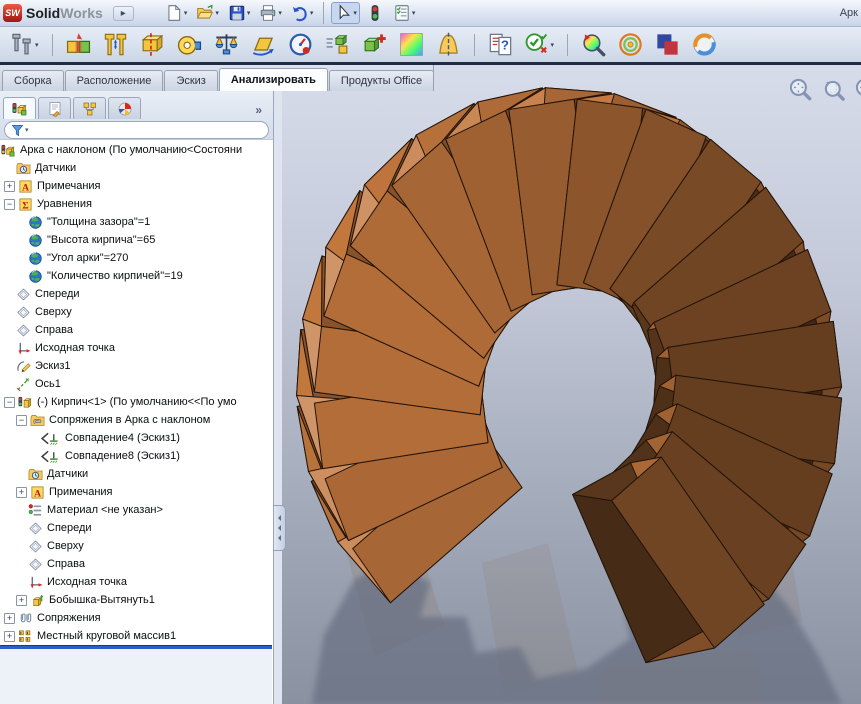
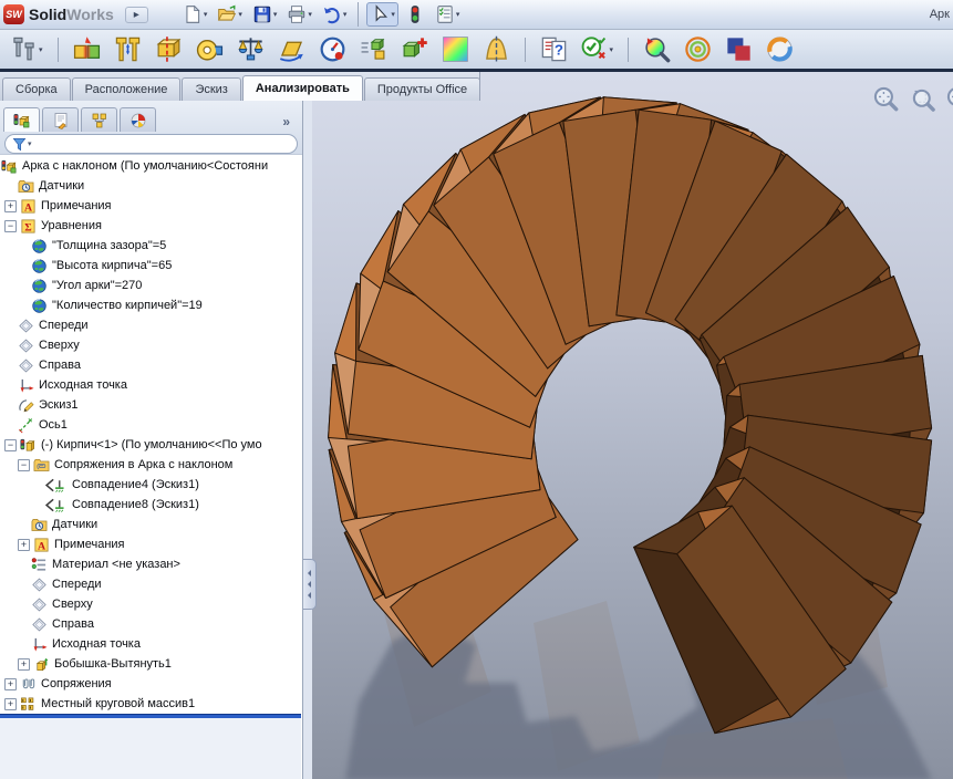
  SW
  Solid
  Works
  ▸
  Арк
  Сборка
  Расположение
  Эскиз
  Анализировать
  Продукты Office
  »
  Арка с наклоном (По умолчанию<Состояни
  Датчики
  +
  Примечания
  −
  Уравнения
- "Толщина зазора"=1
+ "Толщина зазора"=5
  "Высота кирпича"=65
  "Угол арки"=270
  "Количество кирпичей"=19
  Спереди
  Сверху
  Справа
  Исходная точка
  Эскиз1
  Ось1
  −
  (-) Кирпич<1> (По умолчанию<<По умо
  −
  Сопряжения в Арка с наклоном
  Совпадение4 (Эскиз1)
  Совпадение8 (Эскиз1)
  Датчики
  +
  Примечания
  Материал <не указан>
  Спереди
  Сверху
  Справа
  Исходная точка
  +
  Бобышка-Вытянуть1
  +
  Сопряжения
  +
  Местный круговой массив1
